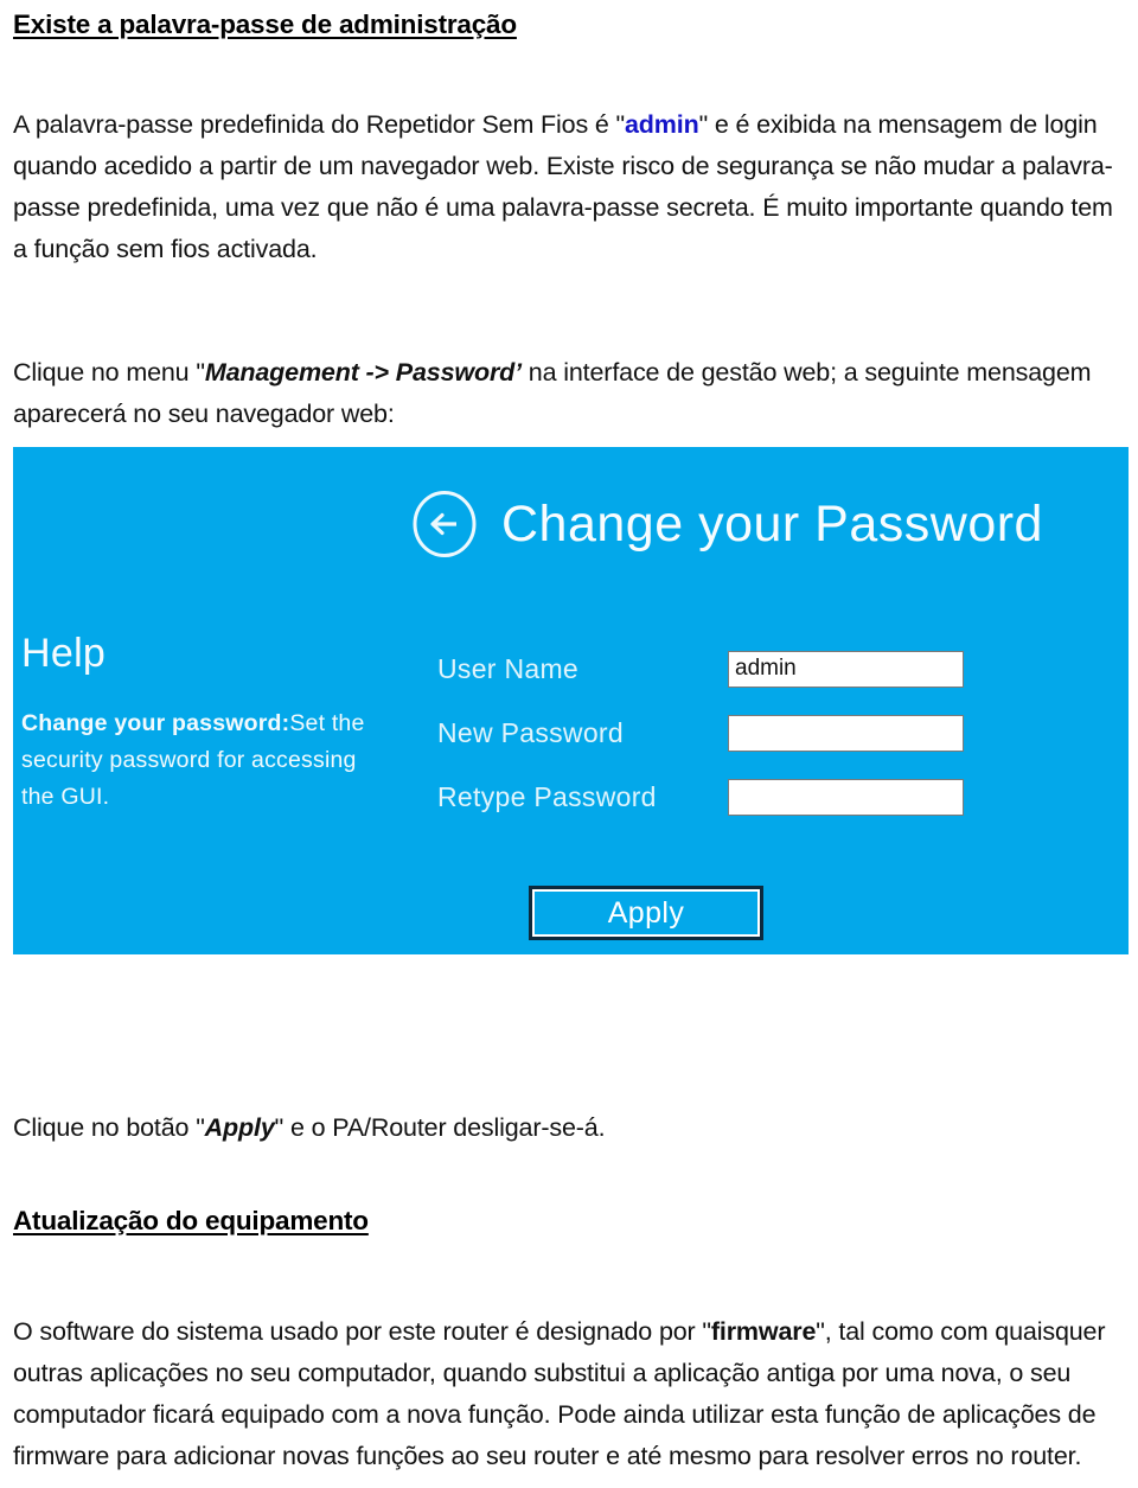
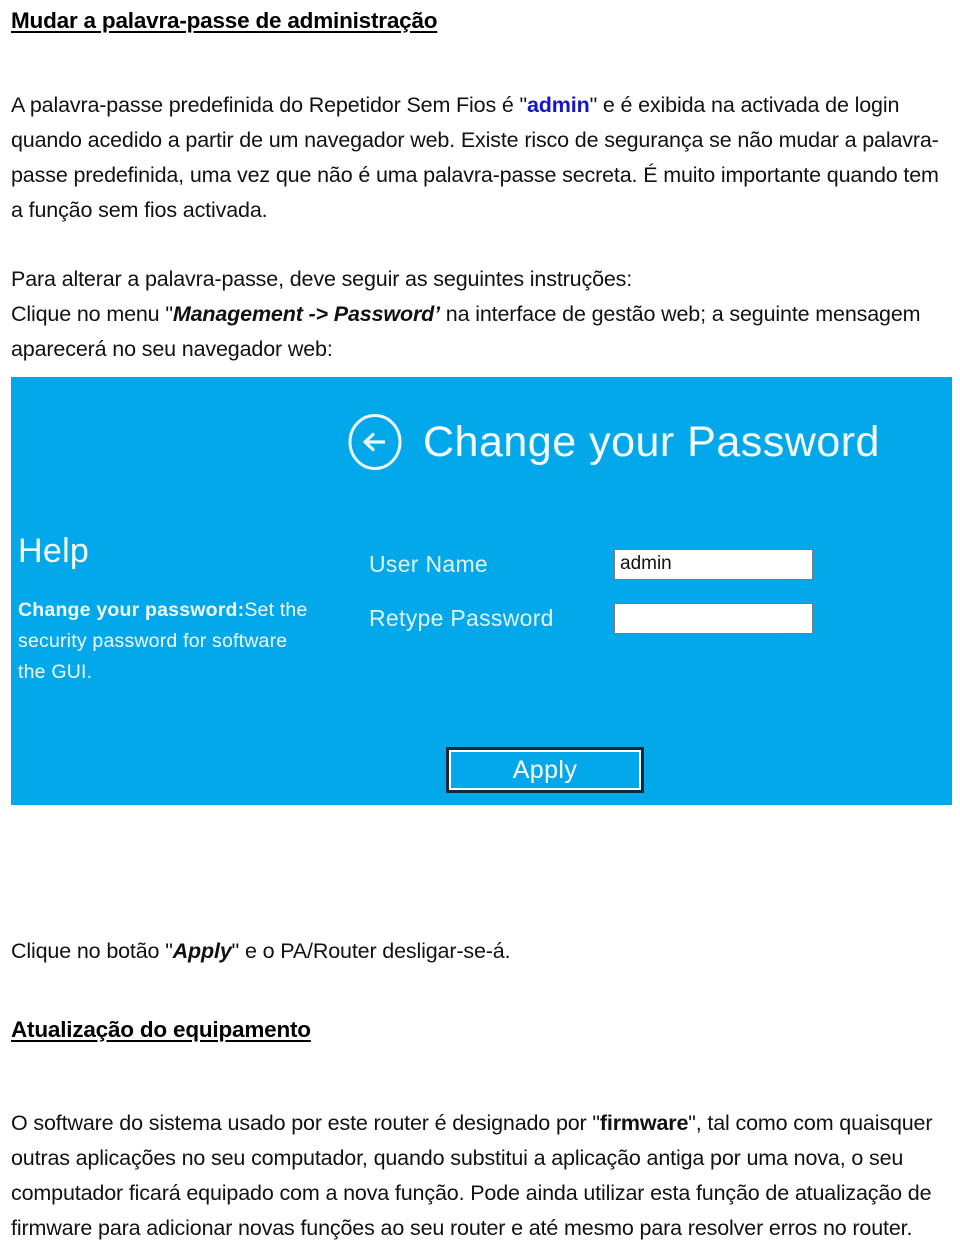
- Existe a palavra-passe de administração
+ Mudar a palavra-passe de administração
- A palavra-passe predefinida do Repetidor Sem Fios é "admin" e é exibida na mensagem de login quando acedido a partir de um navegador web. Existe risco de segurança se não mudar a palavra-passe predefinida, uma vez que não é uma palavra-passe secreta. É muito importante quando tem a função sem fios activada.
+ A palavra-passe predefinida do Repetidor Sem Fios é "admin" e é exibida na activada de login quando acedido a partir de um navegador web. Existe risco de segurança se não mudar a palavra-passe predefinida, uma vez que não é uma palavra-passe secreta. É muito importante quando tem a função sem fios activada.
+ Para alterar a palavra-passe, deve seguir as seguintes instruções:
  Clique no menu "Management -> Password’ na interface de gestão web; a seguinte mensagem aparecerá no seu navegador web:
  Change your Password
  Help
- Change your password:Set the security password for accessing the GUI.
+ Change your password:Set the security password for software the GUI.
  User Name
  admin
- New Password
  Retype Password
  Apply
  Clique no botão "Apply" e o PA/Router desligar-se-á.
  Atualização do equipamento
- O software do sistema usado por este router é designado por "firmware", tal como com quaisquer outras aplicações no seu computador, quando substitui a aplicação antiga por uma nova, o seu computador ficará equipado com a nova função. Pode ainda utilizar esta função de aplicações de firmware para adicionar novas funções ao seu router e até mesmo para resolver erros no router.
+ O software do sistema usado por este router é designado por "firmware", tal como com quaisquer outras aplicações no seu computador, quando substitui a aplicação antiga por uma nova, o seu computador ficará equipado com a nova função. Pode ainda utilizar esta função de atualização de firmware para adicionar novas funções ao seu router e até mesmo para resolver erros no router.
